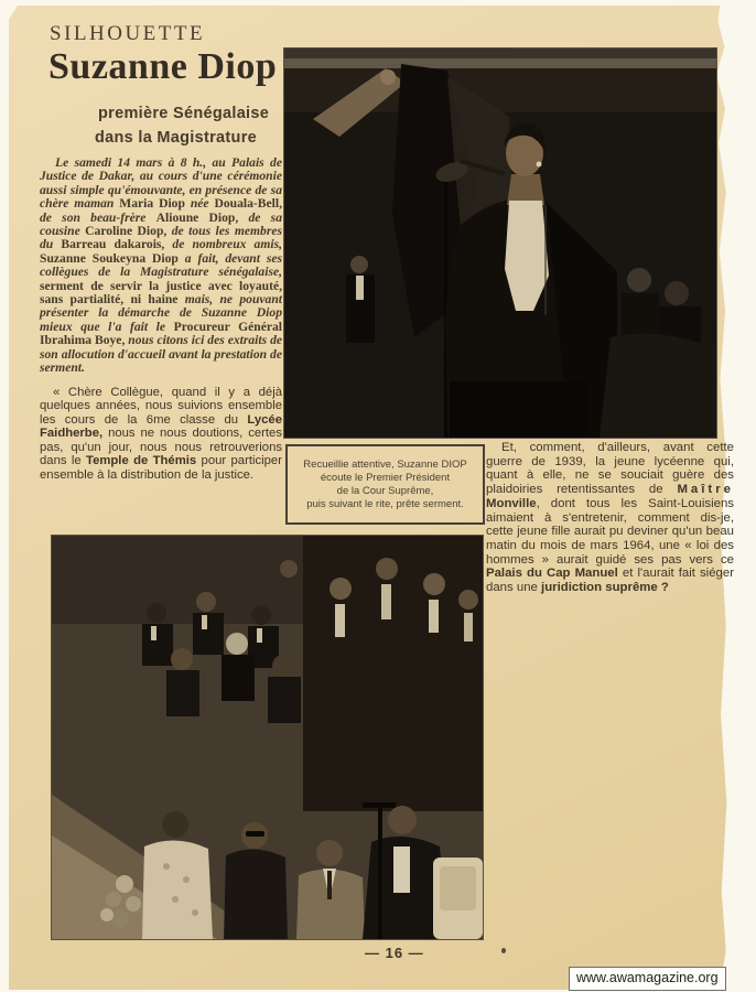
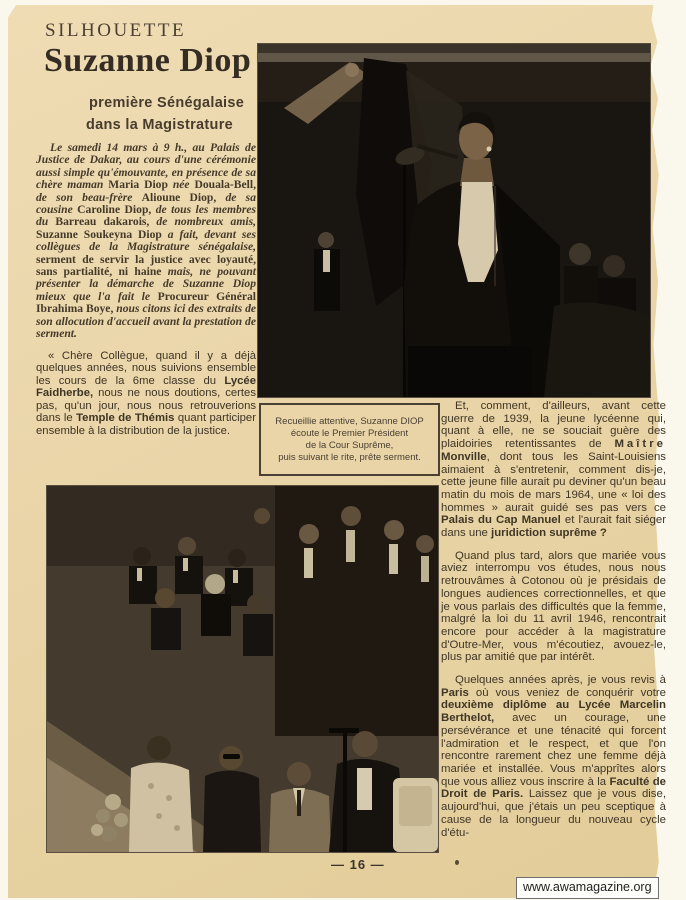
  SILHOUETTE
  Suzanne Diop
  première Sénégalaise
  dans la Magistrature
- Le samedi 14 mars à 8 h., au Palais de Justice de Dakar, au cours d'une cérémonie aussi simple qu'émouvante, en présence de sa chère maman Maria Diop née Douala-Bell, de son beau-frère Alioune Diop, de sa cousine Caroline Diop, de tous les membres du Barreau dakarois, de nombreux amis, Suzanne Soukeyna Diop a fait, devant ses collègues de la Magistrature sénégalaise, serment de servir la justice avec loyauté, sans partialité, ni haine mais, ne pouvant présenter la démarche de Suzanne Diop mieux que l'a fait le Procureur Général Ibrahima Boye, nous citons ici des extraits de son allocution d'accueil avant la prestation de serment.
+ Le samedi 14 mars à 9 h., au Palais de Justice de Dakar, au cours d'une cérémonie aussi simple qu'émouvante, en présence de sa chère maman Maria Diop née Douala-Bell, de son beau-frère Alioune Diop, de sa cousine Caroline Diop, de tous les membres du Barreau dakarois, de nombreux amis, Suzanne Soukeyna Diop a fait, devant ses collègues de la Magistrature sénégalaise, serment de servir la justice avec loyauté, sans partialité, ni haine mais, ne pouvant présenter la démarche de Suzanne Diop mieux que l'a fait le Procureur Général Ibrahima Boye, nous citons ici des extraits de son allocution d'accueil avant la prestation de serment.
- « Chère Collègue, quand il y a déjà quelques années, nous suivions ensemble les cours de la 6me classe du Lycée Faidherbe, nous ne nous doutions, certes pas, qu'un jour, nous nous retrouverions dans le Temple de Thémis pour participer ensemble à la distribution de la justice.
+ « Chère Collègue, quand il y a déjà quelques années, nous suivions ensemble les cours de la 6me classe du Lycée Faidherbe, nous ne nous doutions, certes pas, qu'un jour, nous nous retrouverions dans le Temple de Thémis quant participer ensemble à la distribution de la justice.
  Recueillie attentive, Suzanne DIOP
  écoute le Premier Président
  de la Cour Suprême,
  puis suivant le rite, prête serment.
  Et, comment, d'ailleurs, avant cette guerre de 1939, la jeune lycéenne qui, quant à elle, ne se souciait guère des plaidoiries retentissantes de Maître Monville, dont tous les Saint-Louisiens aimaient à s'entretenir, comment dis-je, cette jeune fille aurait pu deviner qu'un beau matin du mois de mars 1964, une « loi des hommes » aurait guidé ses pas vers ce Palais du Cap Manuel et l'aurait fait siéger dans une juridiction suprême ?
+ Quand plus tard, alors que mariée vous aviez interrompu vos études, nous nous retrouvâmes à Cotonou où je présidais de longues audiences correctionnelles, et que je vous parlais des difficultés que la femme, malgré la loi du 11 avril 1946, rencontrait encore pour accéder à la magistrature d'Outre-Mer, vous m'écoutiez, avouez-le, plus par amitié que par intérêt.
+ Quelques années après, je vous revis à Paris où vous veniez de conquérir votre deuxième diplôme au Lycée Marcelin Berthelot, avec un courage, une persévérance et une ténacité qui forcent l'admiration et le respect, et que l'on rencontre rarement chez une femme déjà mariée et installée. Vous m'apprîtes alors que vous alliez vous inscrire à la Faculté de Droit de Paris. Laissez que je vous dise, aujourd'hui, que j'étais un peu sceptique à cause de la longueur du nouveau cycle d'étu-
  — 16 —
  www.awamagazine.org
